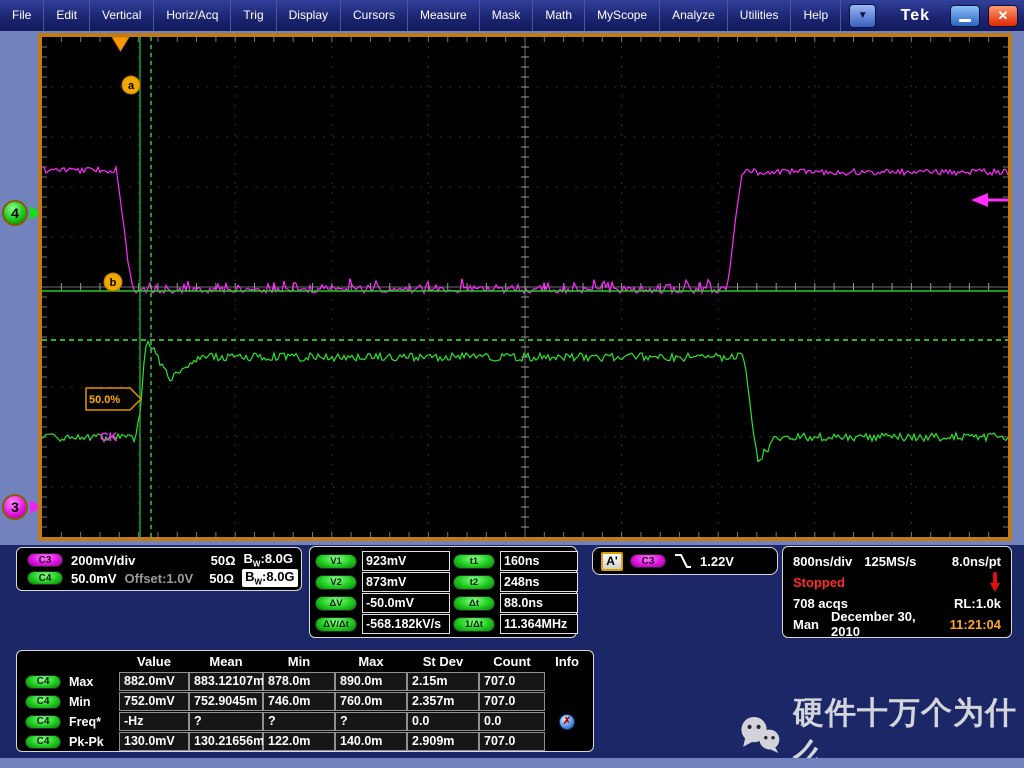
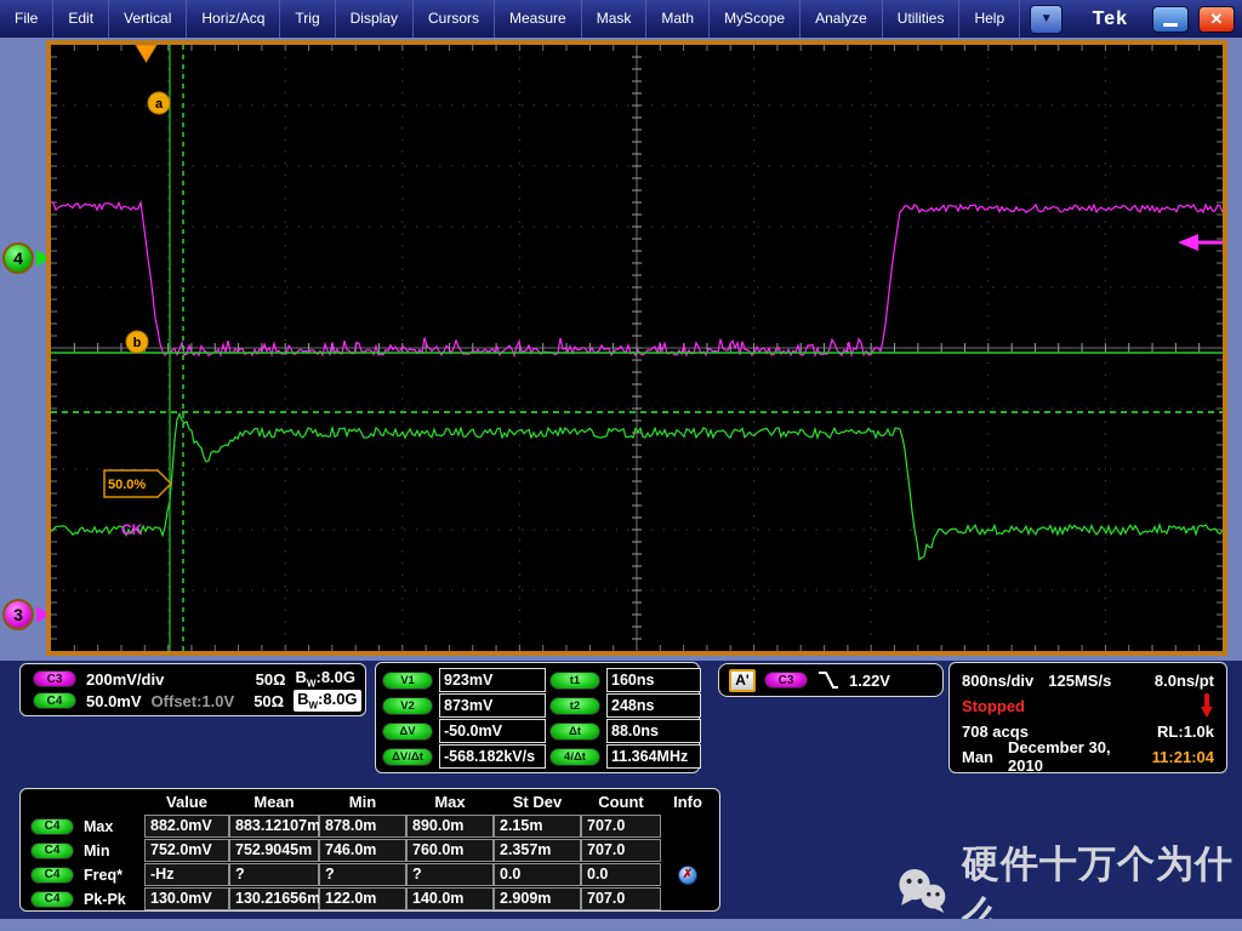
  File
  Edit
  Vertical
  Horiz/Acq
  Trig
  Display
  Cursors
  Measure
  Mask
  Math
  MyScope
  Analyze
  Utilities
  Help
  ▼
  Tek
  ✕
  4
  3
  a
  b
  50.0%
  CK
  C3
  200mV/div
  50Ω
  BW:8.0G
  C4
  50.0mV
  Offset:1.0V
  50Ω
  BW:8.0G
  V1
  923mV
  t1
  160ns
  V2
  873mV
  t2
  248ns
  ΔV
  -50.0mV
  Δt
  88.0ns
  ΔV/Δt
  -568.182kV/s
- 1/Δt
+ 4/Δt
  11.364MHz
  A'
  C3
  1.22V
  800ns/div
  125MS/s
  8.0ns/pt
  Stopped
  708 acqs
  RL:1.0k
  Man
  December 30, 2010
  11:21:04
  Value
  Mean
  Min
  Max
  St Dev
  Count
  Info
  C4
  Max
  882.0mV
  883.12107m
  878.0m
  890.0m
  2.15m
  707.0
  C4
  Min
  752.0mV
  752.9045m
  746.0m
  760.0m
  2.357m
  707.0
  C4
  Freq*
  -Hz
  ?
  ?
  ?
  0.0
  0.0
  ✗
  C4
  Pk-Pk
  130.0mV
  130.21656m
  122.0m
  140.0m
  2.909m
  707.0
  硬件十万个为什么
